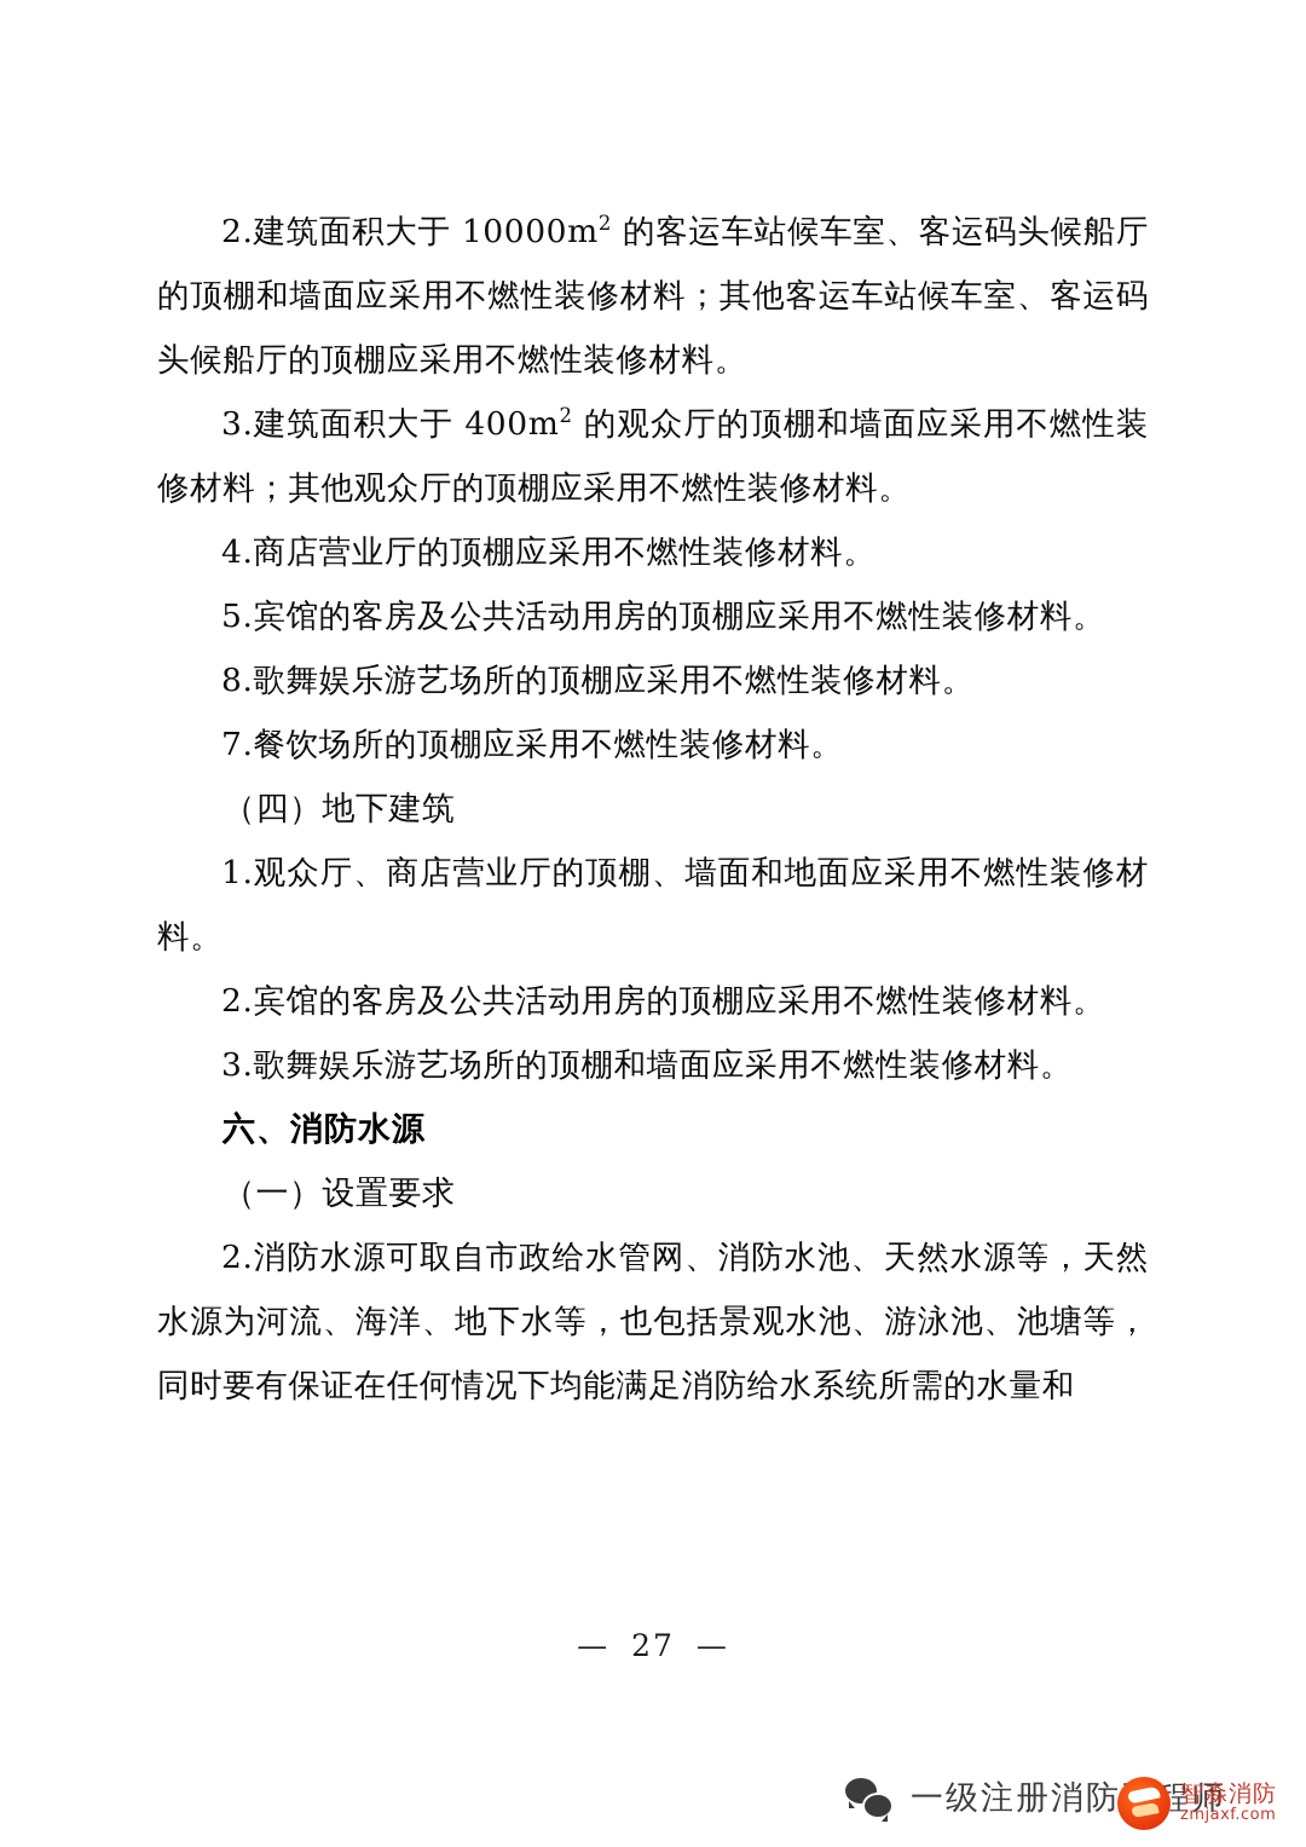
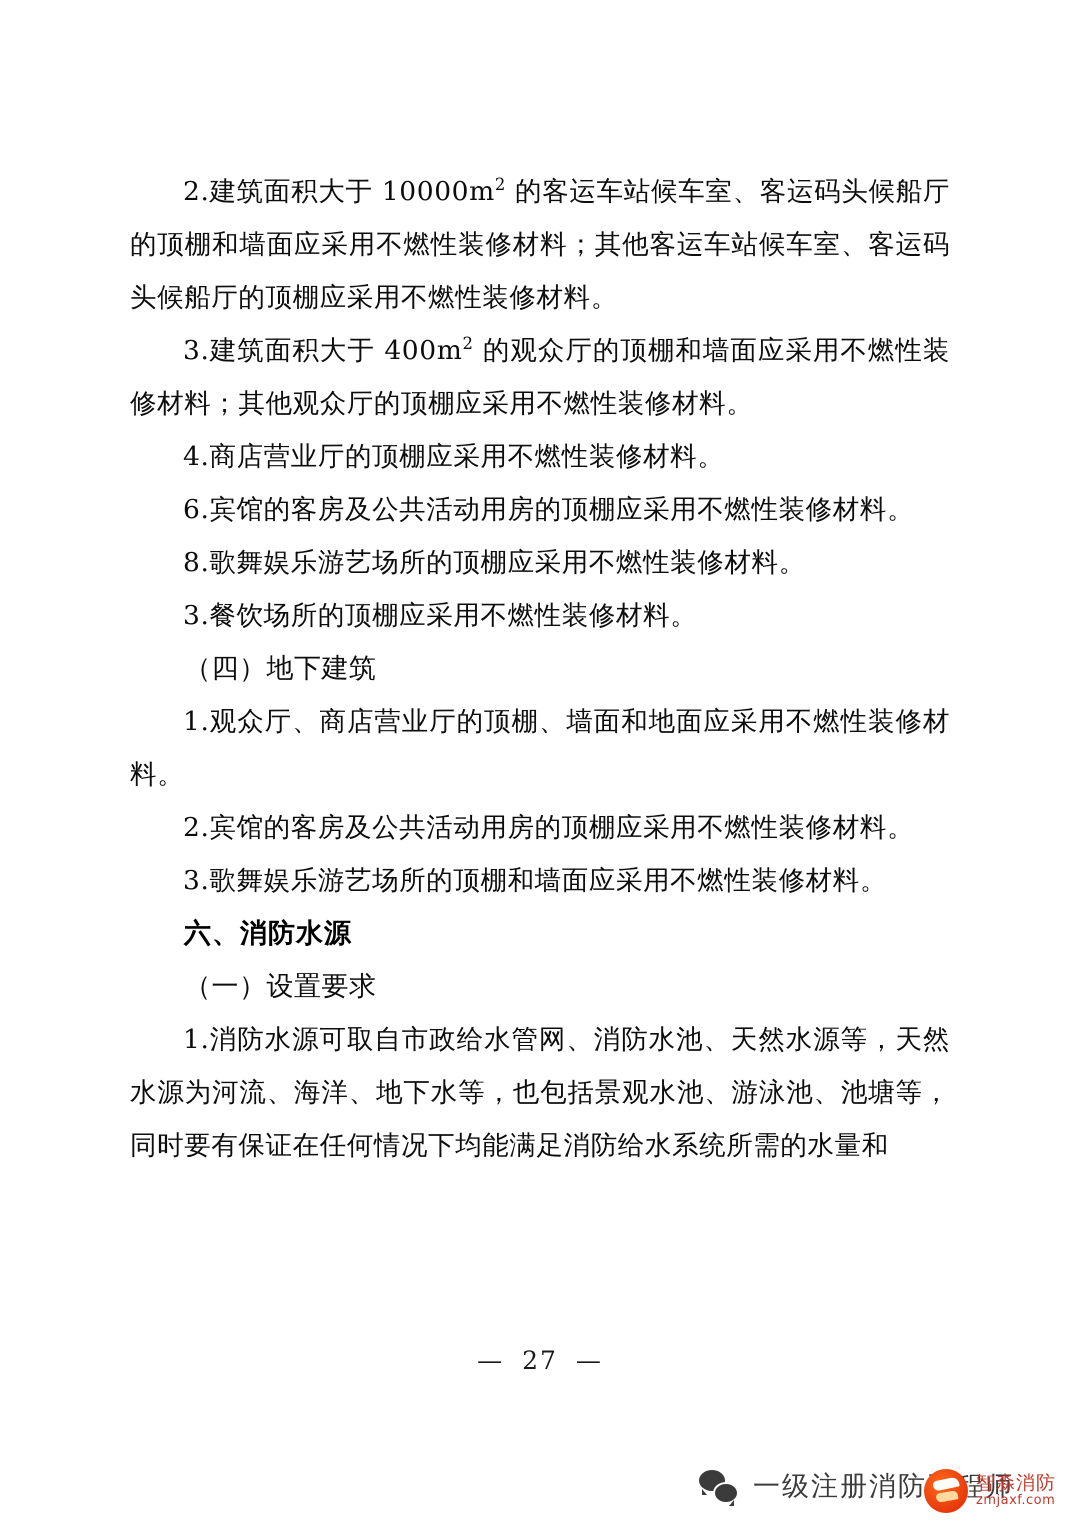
  2.建筑面积大于 10000m2 的客运车站候车室、客运码头候船厅的顶棚和墙面应采用不燃性装修材料；其他客运车站候车室、客运码头候船厅的顶棚应采用不燃性装修材料。
  3.建筑面积大于 400m2 的观众厅的顶棚和墙面应采用不燃性装修材料；其他观众厅的顶棚应采用不燃性装修材料。
  4.商店营业厅的顶棚应采用不燃性装修材料。
- 5.宾馆的客房及公共活动用房的顶棚应采用不燃性装修材料。
+ 6.宾馆的客房及公共活动用房的顶棚应采用不燃性装修材料。
  8.歌舞娱乐游艺场所的顶棚应采用不燃性装修材料。
- 7.餐饮场所的顶棚应采用不燃性装修材料。
+ 3.餐饮场所的顶棚应采用不燃性装修材料。
  （四）地下建筑
  1.观众厅、商店营业厅的顶棚、墙面和地面应采用不燃性装修材料。
  2.宾馆的客房及公共活动用房的顶棚应采用不燃性装修材料。
  3.歌舞娱乐游艺场所的顶棚和墙面应采用不燃性装修材料。
  六、消防水源
  （一）设置要求
- 2.消防水源可取自市政给水管网、消防水池、天然水源等，天然水源为河流、海洋、地下水等，也包括景观水池、游泳池、池塘等，同时要有保证在任何情况下均能满足消防给水系统所需的水量和
+ 1.消防水源可取自市政给水管网、消防水池、天然水源等，天然水源为河流、海洋、地下水等，也包括景观水池、游泳池、池塘等，同时要有保证在任何情况下均能满足消防给水系统所需的水量和
  — 27 —
  一级注册消防程师
  智淼消防
  zmjaxf.com
